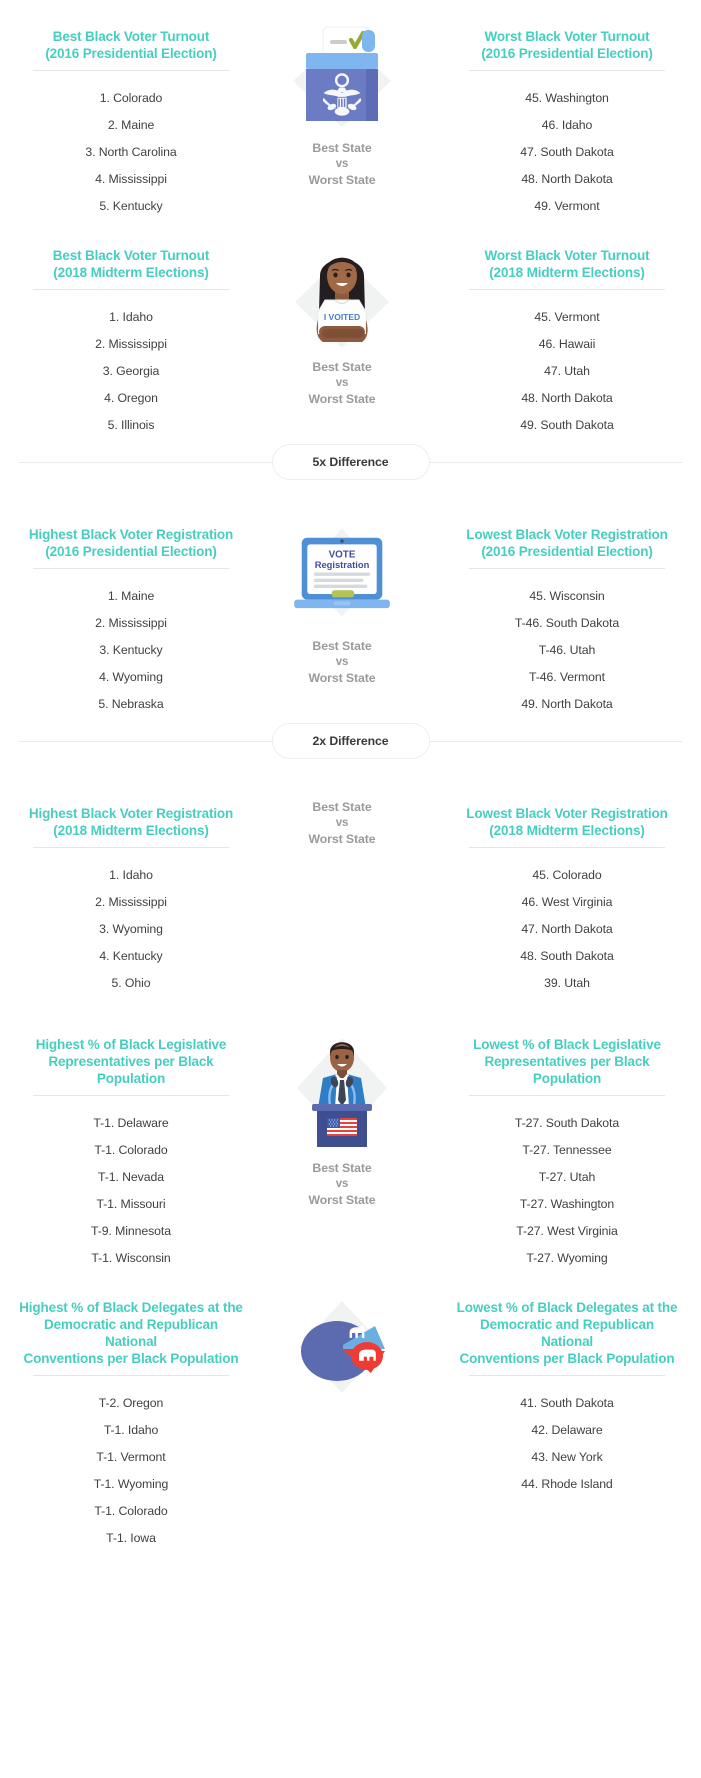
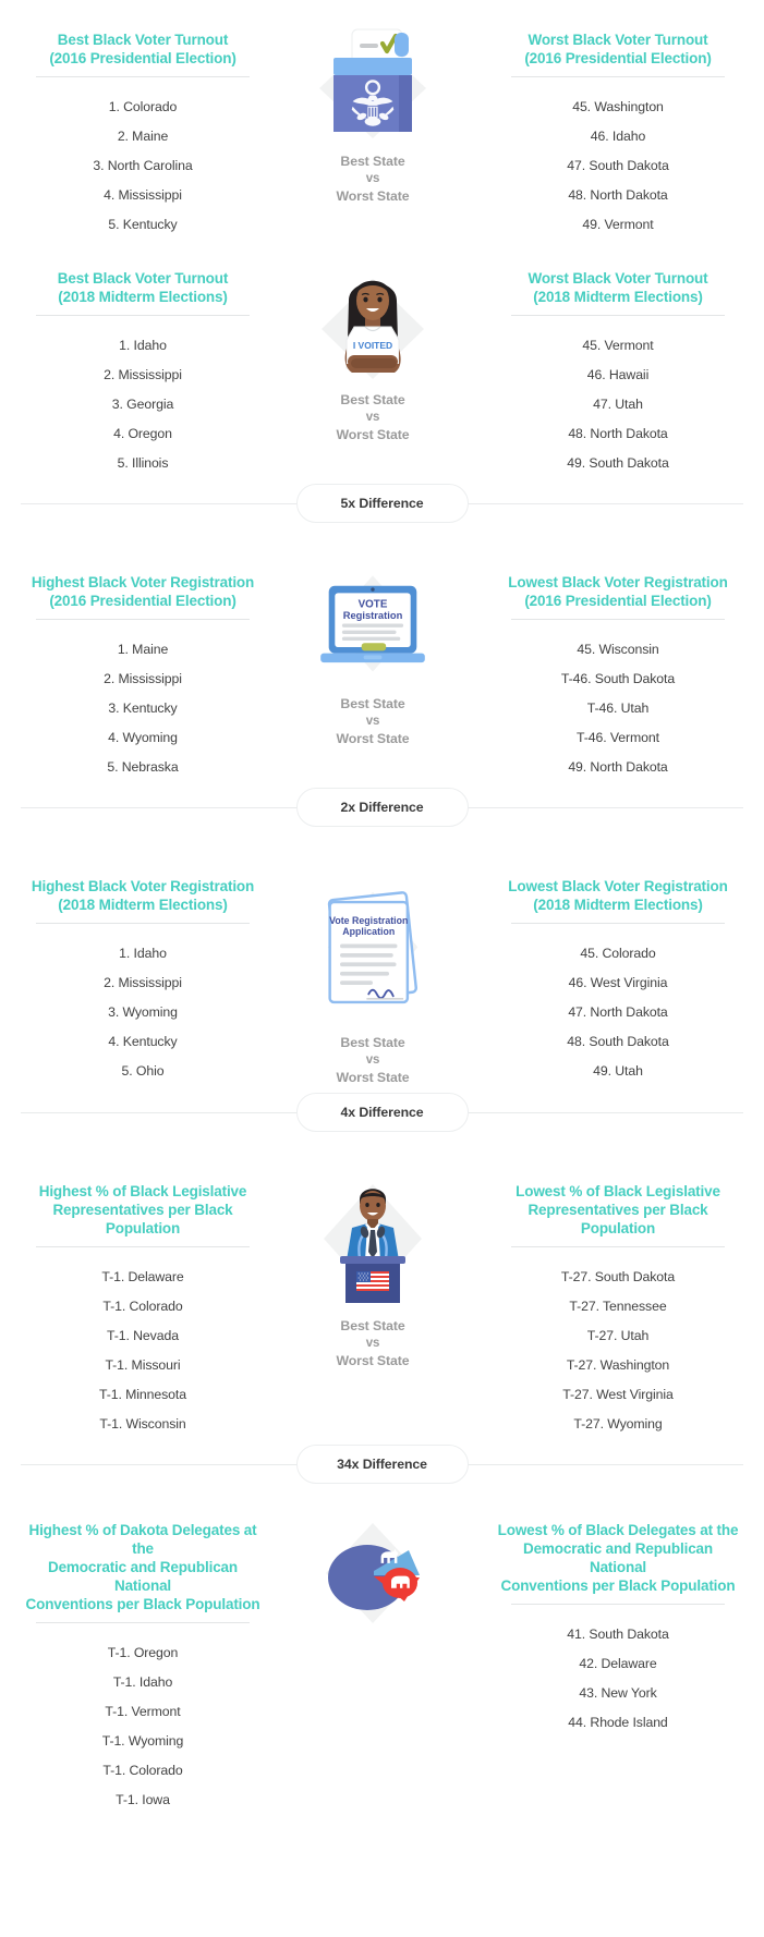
  Best Black Voter Turnout
  (2016 Presidential Election)
  1. Colorado
  2. Maine
  3. North Carolina
  4. Mississippi
  5. Kentucky
  Best State
  vs
  Worst State
  Worst Black Voter Turnout
  (2016 Presidential Election)
  45. Washington
  46. Idaho
  47. South Dakota
  48. North Dakota
  49. Vermont
  Best Black Voter Turnout
  (2018 Midterm Elections)
  1. Idaho
  2. Mississippi
  3. Georgia
  4. Oregon
  5. Illinois
  I VOITED
  Best State
  vs
  Worst State
  Worst Black Voter Turnout
  (2018 Midterm Elections)
  45. Vermont
  46. Hawaii
  47. Utah
  48. North Dakota
  49. South Dakota
  5x Difference
  Highest Black Voter Registration
  (2016 Presidential Election)
  1. Maine
  2. Mississippi
  3. Kentucky
  4. Wyoming
  5. Nebraska
  VOTE
  Registration
  Best State
  vs
  Worst State
  Lowest Black Voter Registration
  (2016 Presidential Election)
  45. Wisconsin
  T-46. South Dakota
  T-46. Utah
  T-46. Vermont
  49. North Dakota
  2x Difference
  Highest Black Voter Registration
  (2018 Midterm Elections)
  1. Idaho
  2. Mississippi
  3. Wyoming
  4. Kentucky
  5. Ohio
+ Vote Registration
+ Application
  Best State
  vs
  Worst State
  Lowest Black Voter Registration
  (2018 Midterm Elections)
  45. Colorado
  46. West Virginia
  47. North Dakota
  48. South Dakota
- 39. Utah
+ 49. Utah
+ 4x Difference
  Highest % of Black Legislative
  Representatives per Black Population
  T-1. Delaware
  T-1. Colorado
  T-1. Nevada
  T-1. Missouri
- T-9. Minnesota
+ T-1. Minnesota
  T-1. Wisconsin
  Best State
  vs
  Worst State
  Lowest % of Black Legislative
  Representatives per Black Population
  T-27. South Dakota
  T-27. Tennessee
  T-27. Utah
  T-27. Washington
  T-27. West Virginia
  T-27. Wyoming
+ 34x Difference
- Highest % of Black Delegates at the
+ Highest % of Dakota Delegates at the
  Democratic and Republican National
  Conventions per Black Population
- T-2. Oregon
+ T-1. Oregon
  T-1. Idaho
  T-1. Vermont
  T-1. Wyoming
  T-1. Colorado
  T-1. Iowa
  Lowest % of Black Delegates at the
  Democratic and Republican National
  Conventions per Black Population
  41. South Dakota
  42. Delaware
  43. New York
  44. Rhode Island
